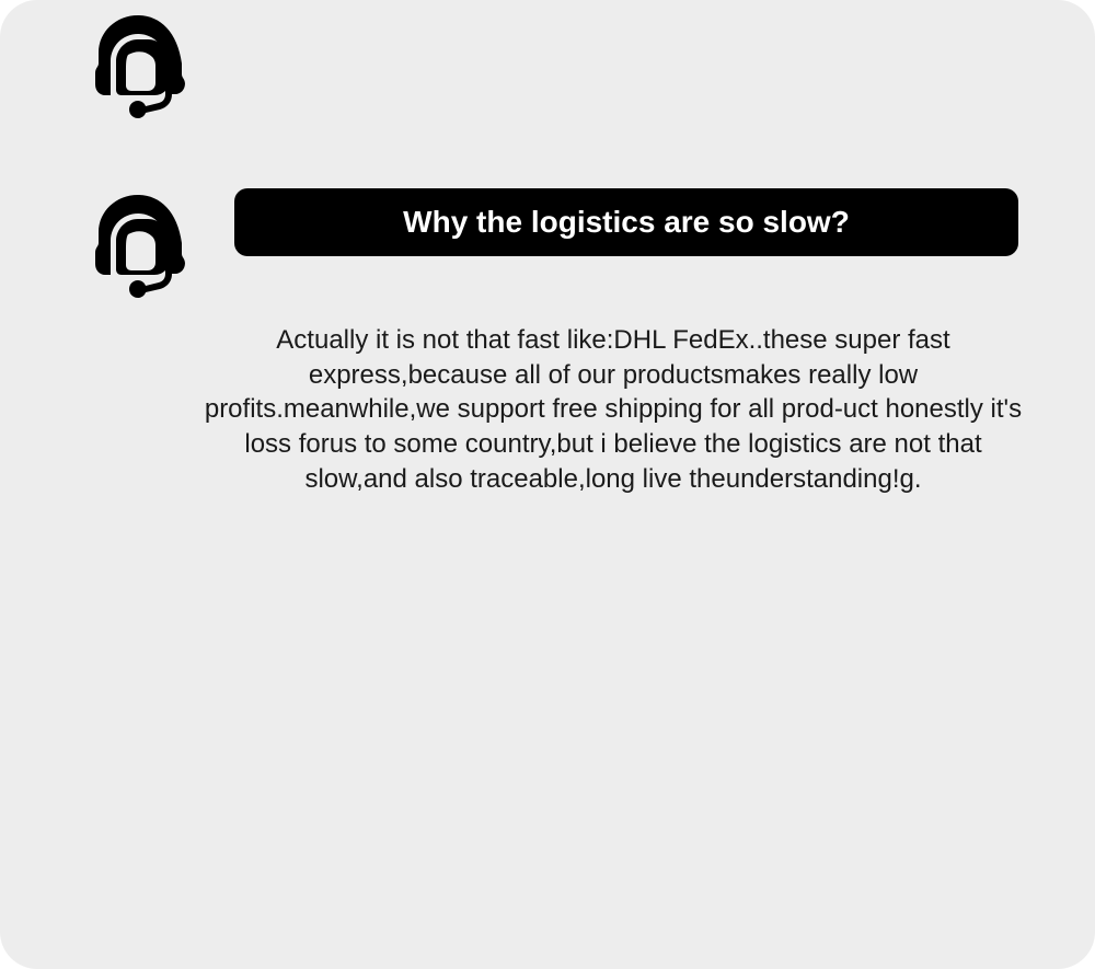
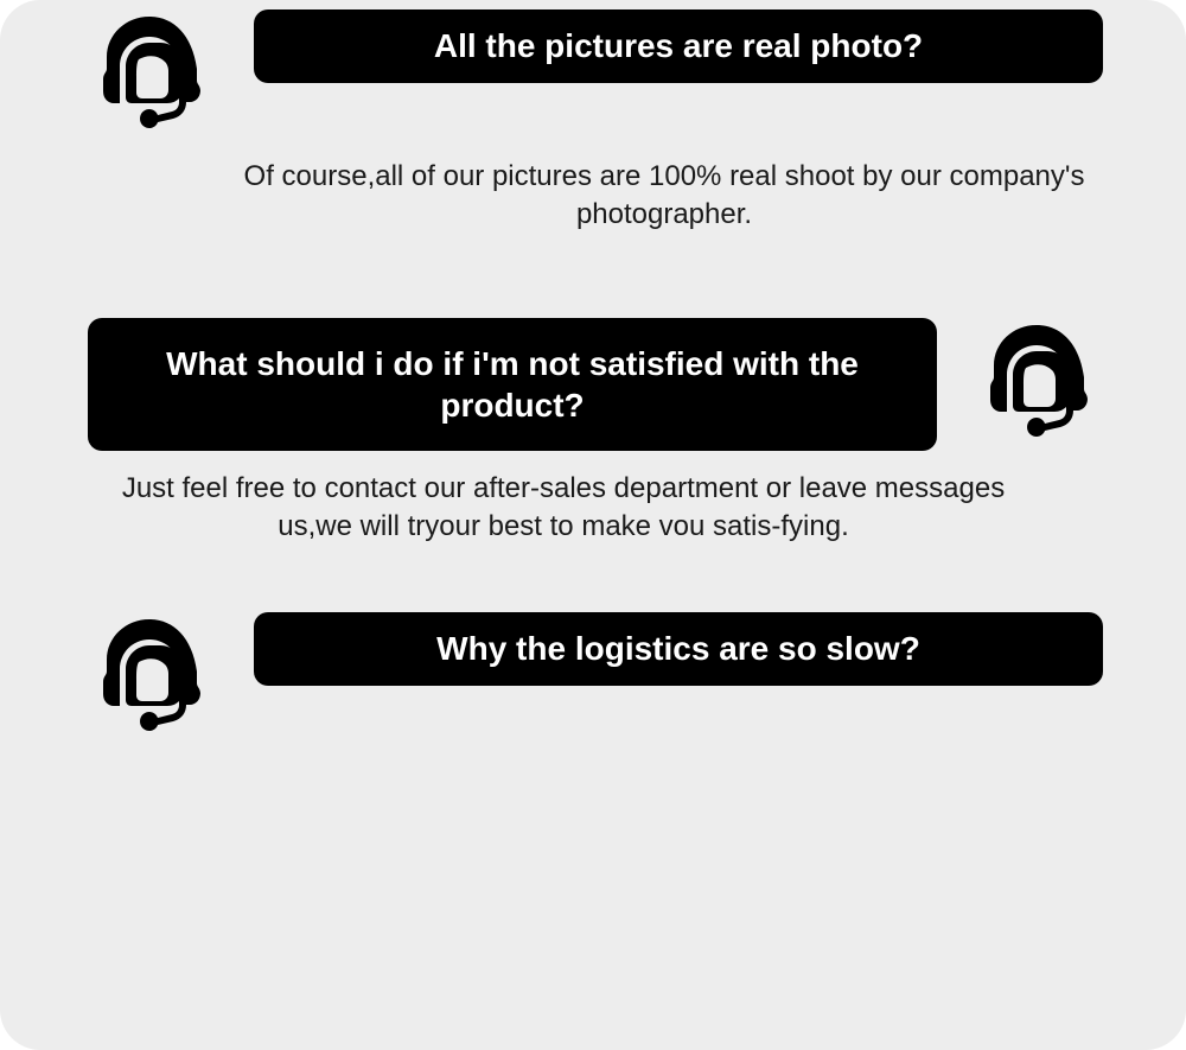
+ All the pictures are real photo?
+ Of course,all of our pictures are 100% real shoot by our company's photographer.
+ What should i do if i'm not satisfied with the product?
+ Just feel free to contact our after-sales department or leave messages us,we will tryour best to make vou satis-fying.
  Why the logistics are so slow?
- Actually it is not that fast like:DHL FedEx..these super fast express,because all of our productsmakes really low profits.meanwhile,we support free shipping for all prod-uct honestly it's loss forus to some country,but i believe the logistics are not that slow,and also traceable,long live theunderstanding!g.
